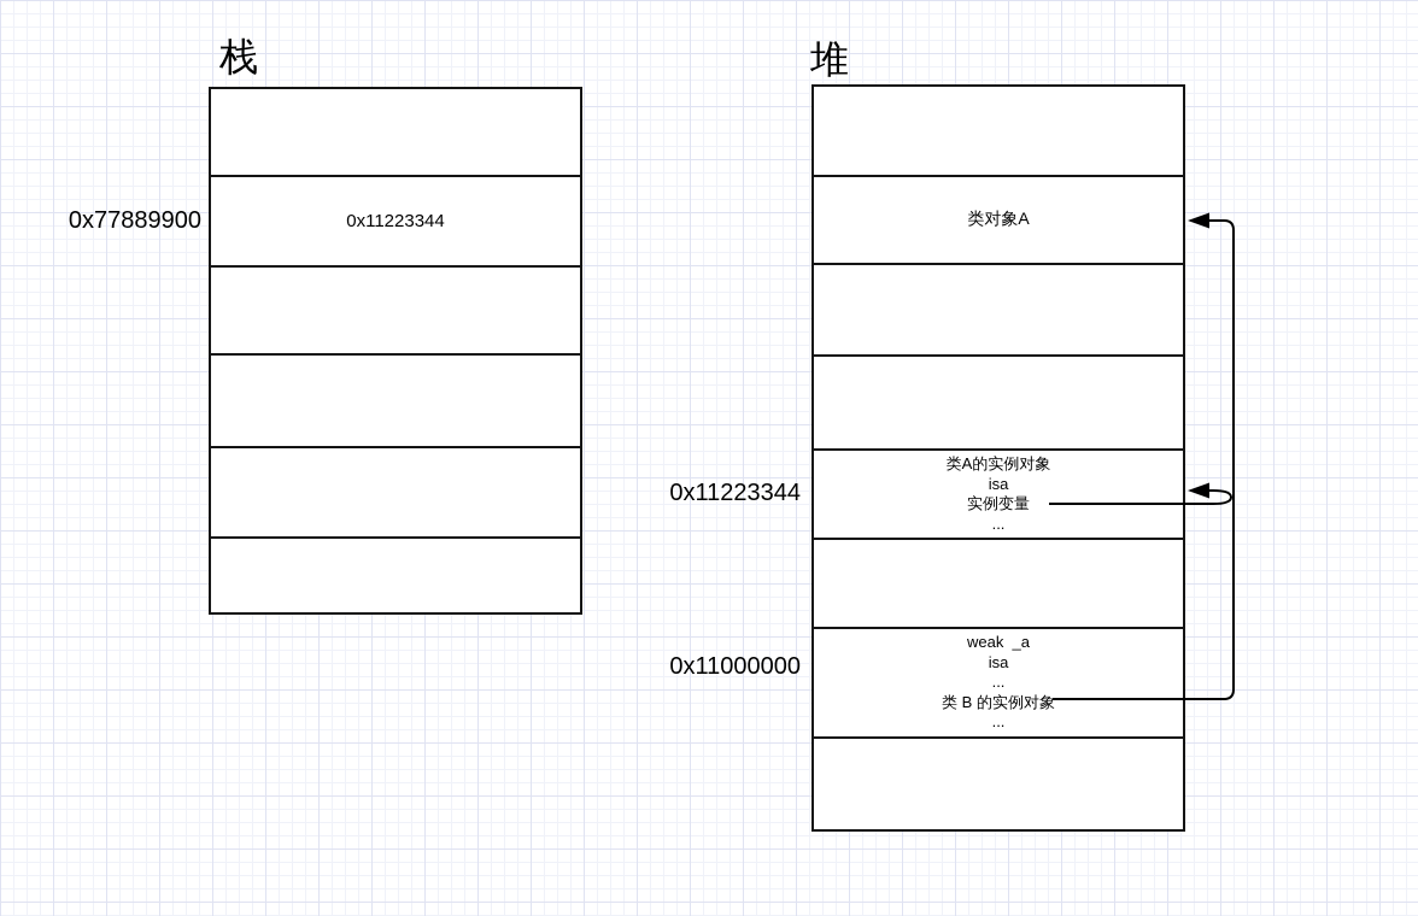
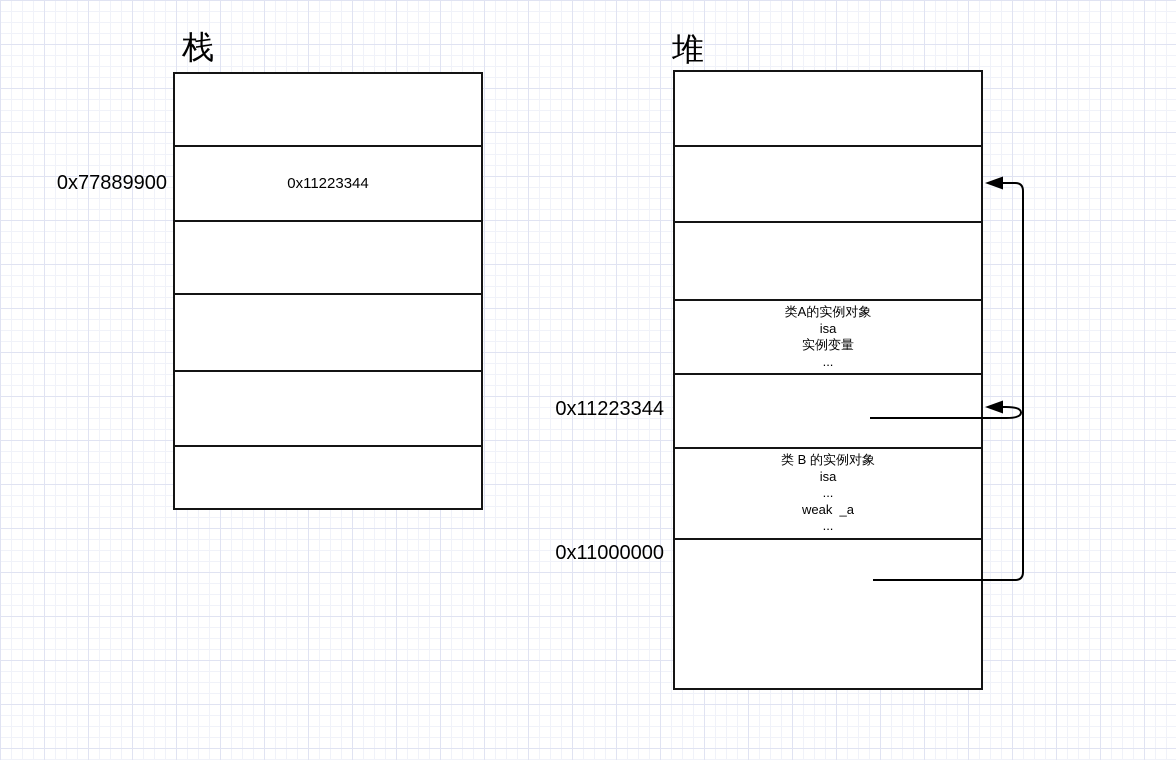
  栈
  堆
  0x77889900
  0x11223344
  0x11000000
  0x11223344
- 类对象A
  类A的实例对象
  isa
  实例变量
  ...
- weak _a
+ 类 B 的实例对象
  isa
  ...
- 类 B 的实例对象
+ weak _a
  ...
